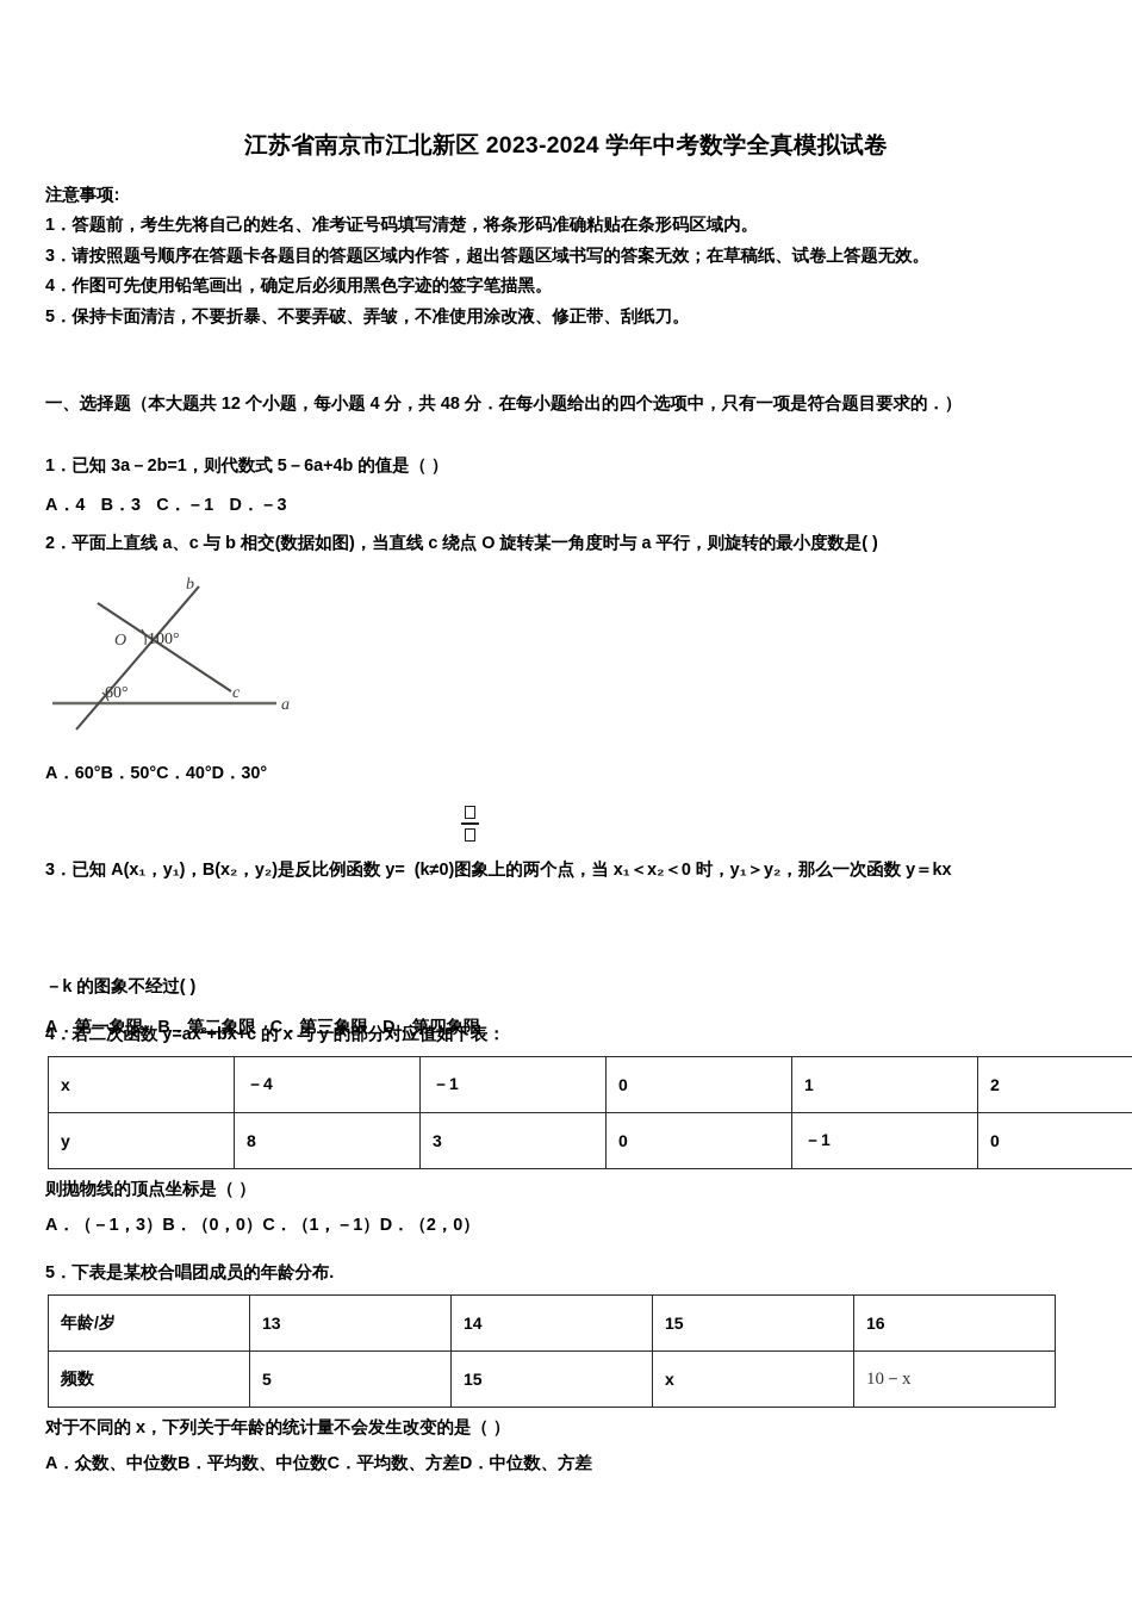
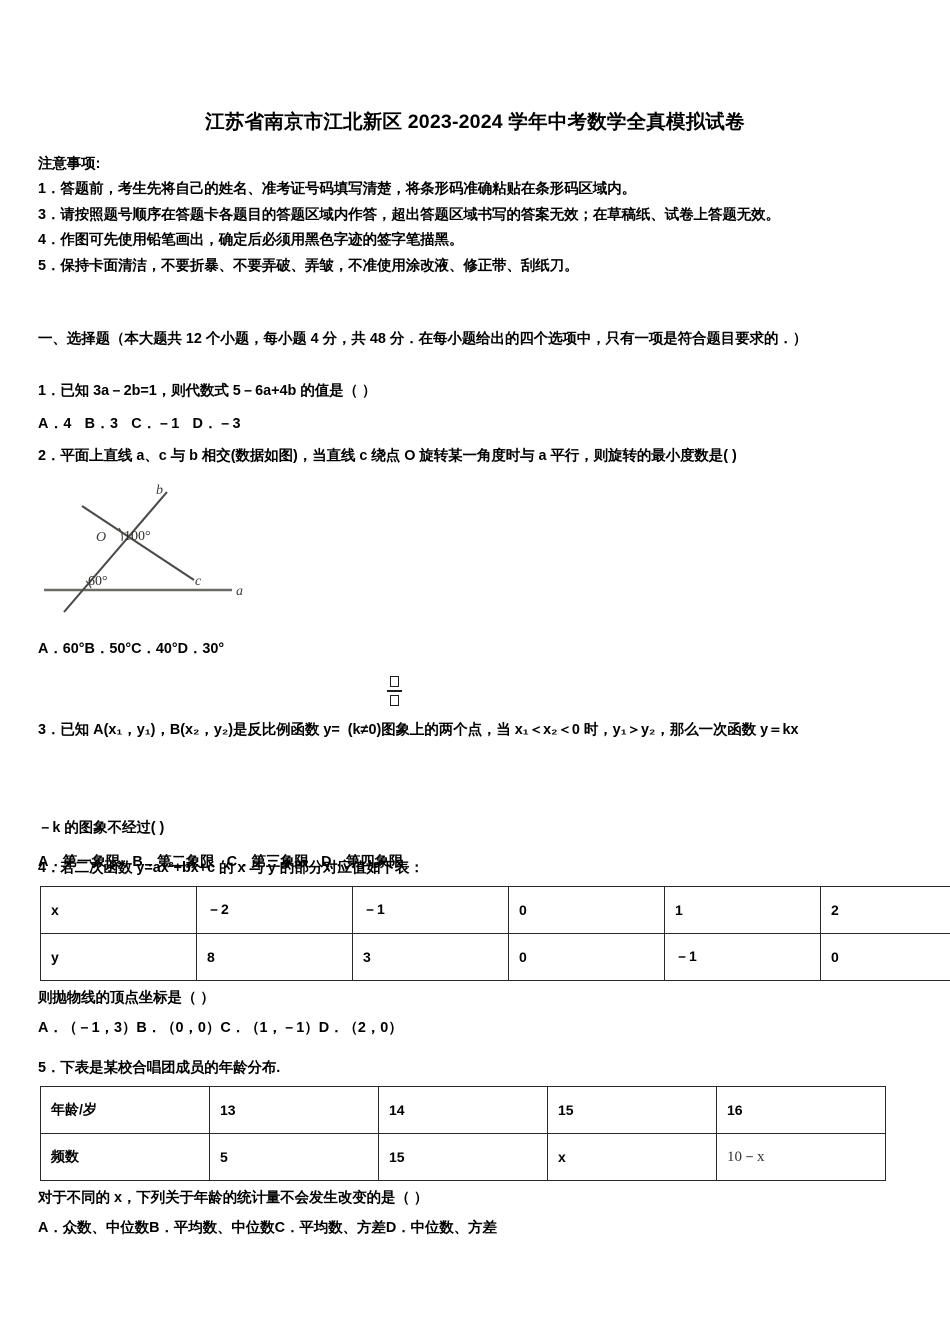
  江苏省南京市江北新区 2023-2024 学年中考数学全真模拟试卷
  注意事项:
  1．答题前，考生先将自己的姓名、准考证号码填写清楚，将条形码准确粘贴在条形码区域内。
  3．请按照题号顺序在答题卡各题目的答题区域内作答，超出答题区域书写的答案无效；在草稿纸、试卷上答题无效。
  4．作图可先使用铅笔画出，确定后必须用黑色字迹的签字笔描黑。
  5．保持卡面清洁，不要折暴、不要弄破、弄皱，不准使用涂改液、修正带、刮纸刀。
  一、选择题（本大题共 12 个小题，每小题 4 分，共 48 分．在每小题给出的四个选项中，只有一项是符合题目要求的．）
  1．已知 3a－2b=1，则代数式 5－6a+4b 的值是（ ）
  A．4 B．3 C．－1 D．－3
  2．平面上直线 a、c 与 b 相交(数据如图)，当直线 c 绕点 O 旋转某一角度时与 a 平行，则旋转的最小度数是( )
  b
  c
  a
  O
  100°
  60°
  A．60°B．50°C．40°D．30°
  3．已知 A(x₁，y₁)，B(x₂，y₂)是反比例函数 y= (k≠0)图象上的两个点，当 x₁＜x₂＜0 时，y₁＞y₂，那么一次函数 y＝kx
  －k 的图象不经过( )
  A．第一象限 B．第二象限 C．第三象限 D．第四象限
  4．若二次函数 y=ax²+bx+c 的 x 与 y 的部分对应值如下表：
- x	－4	－1	0	1	2
+ x	－2	－1	0	1	2
  y	8	3	0	－1	0
  则抛物线的顶点坐标是（ ）
  A．（－1，3）B．（0，0）C．（1，－1）D．（2，0）
  5．下表是某校合唱团成员的年龄分布.
  年龄/岁	13	14	15	16
  频数	5	15	x	10－x
  对于不同的 x，下列关于年龄的统计量不会发生改变的是（ ）
  A．众数、中位数B．平均数、中位数C．平均数、方差D．中位数、方差
